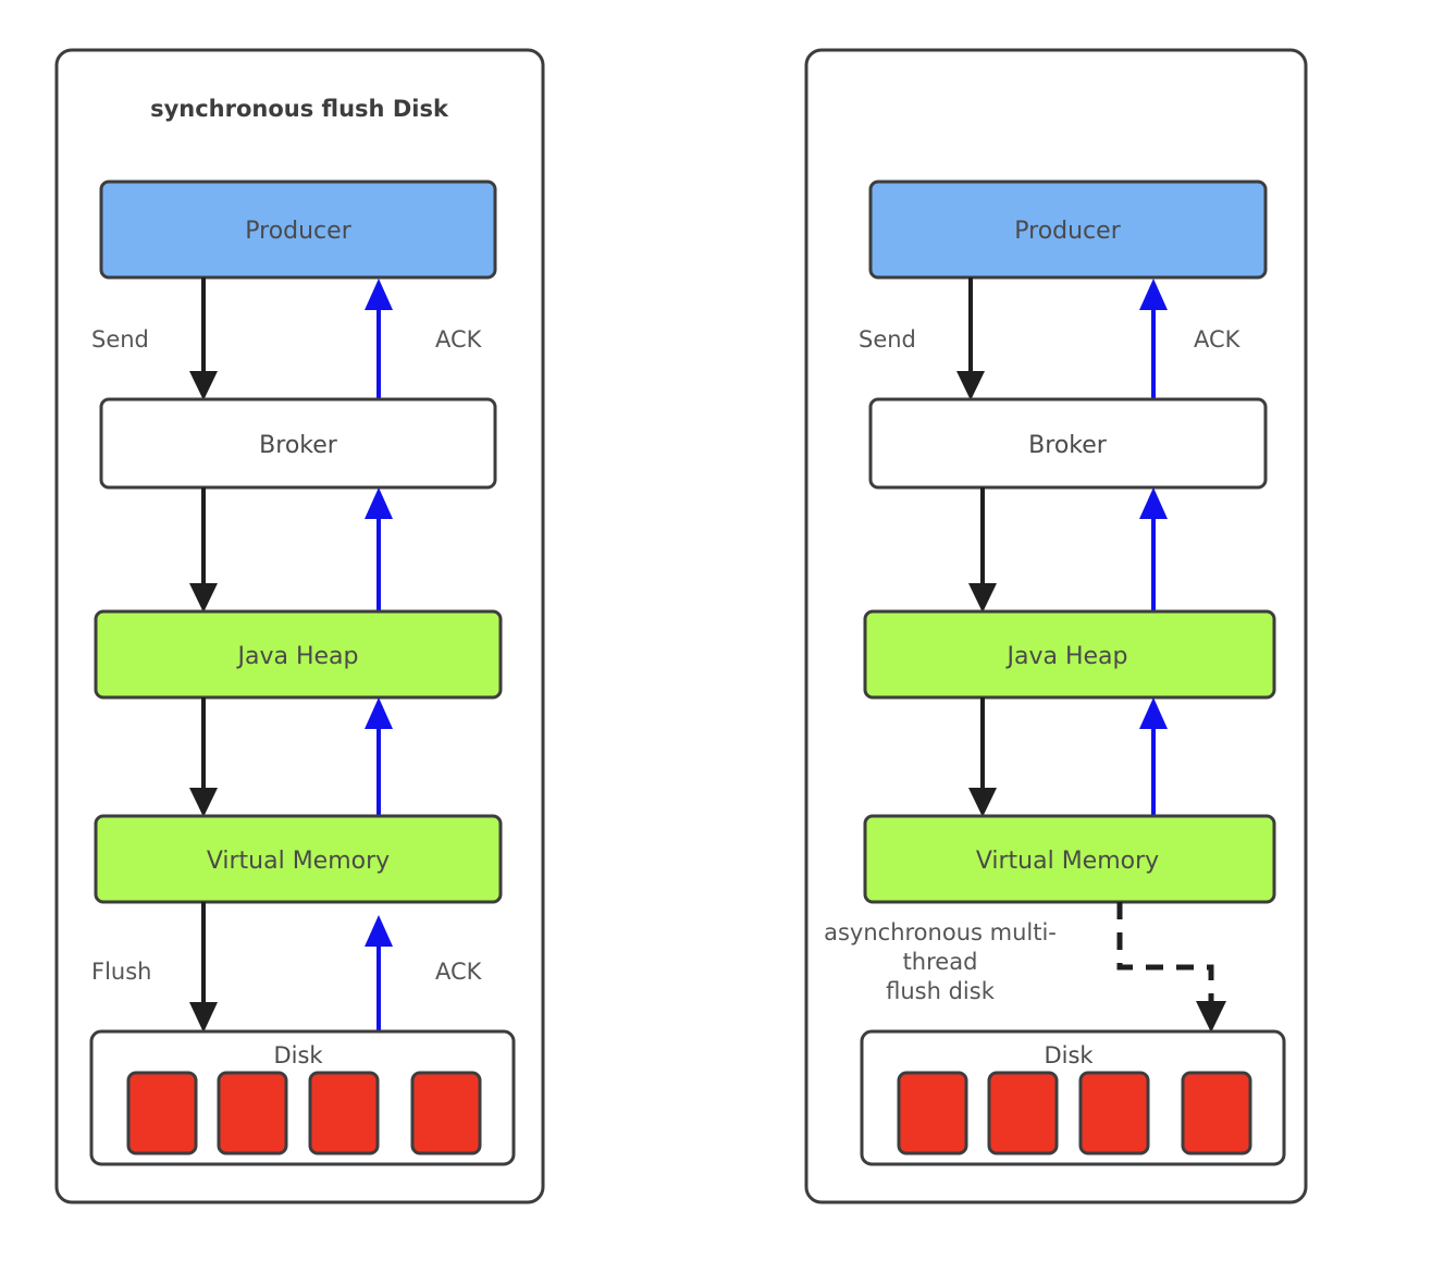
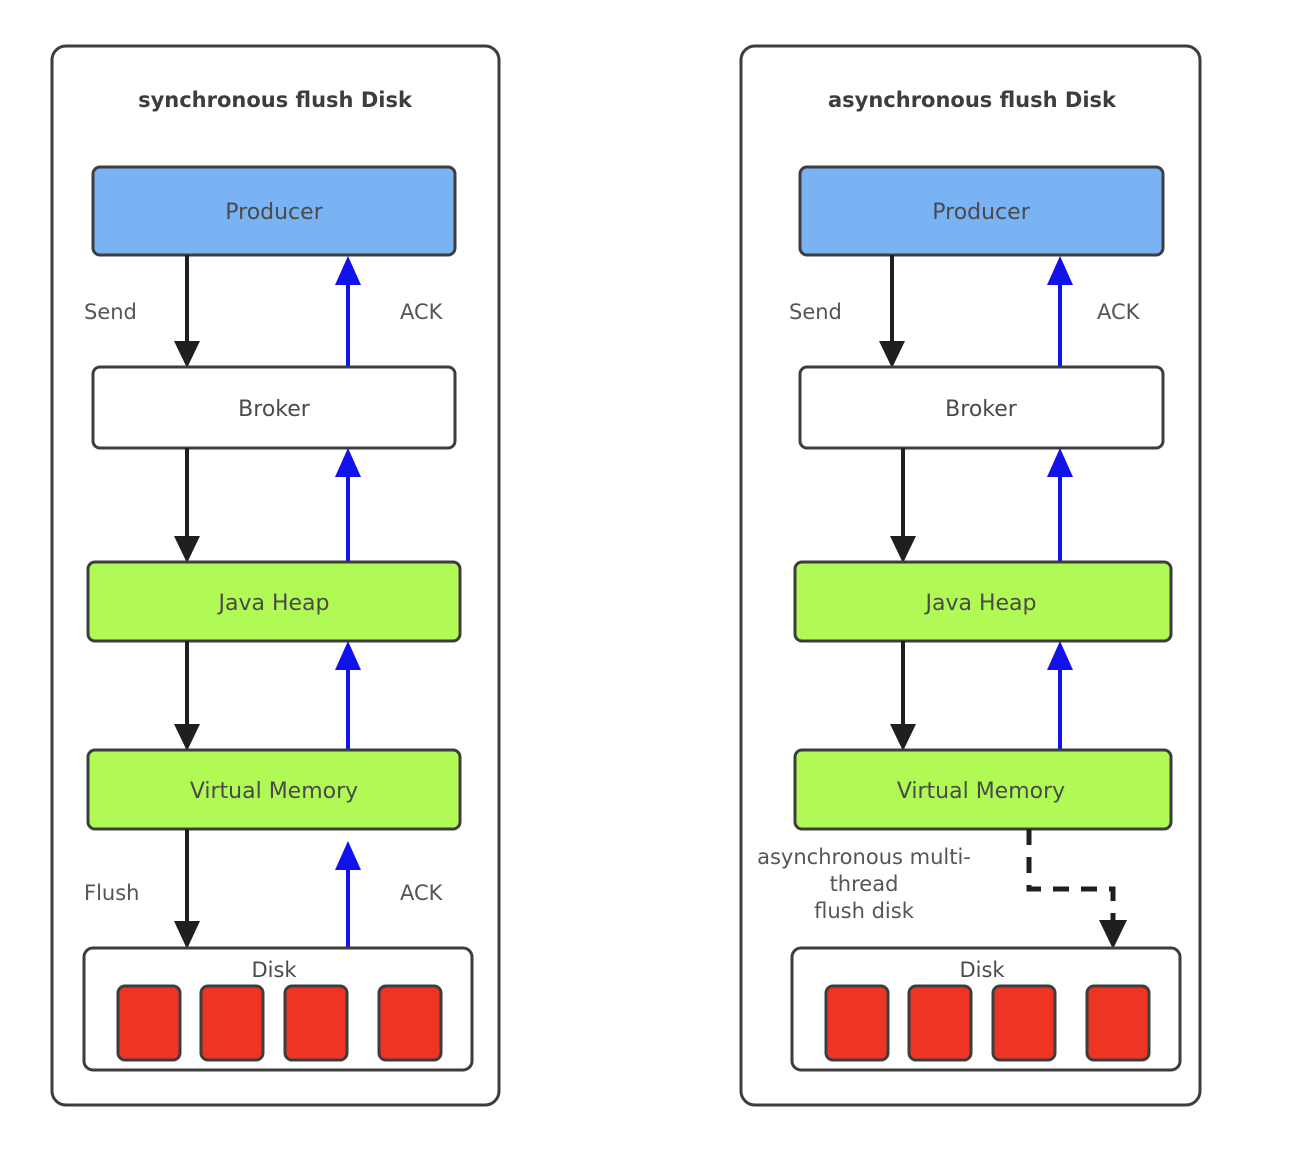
  synchronous flush Disk
  Producer
  Send
  ACK
  Broker
  Java Heap
  Virtual Memory
  Flush
  ACK
  Disk
+ asynchronous flush Disk
  Producer
  Send
  ACK
  Broker
  Java Heap
  Virtual Memory
  asynchronous multi-
  thread
  flush disk
  Disk
